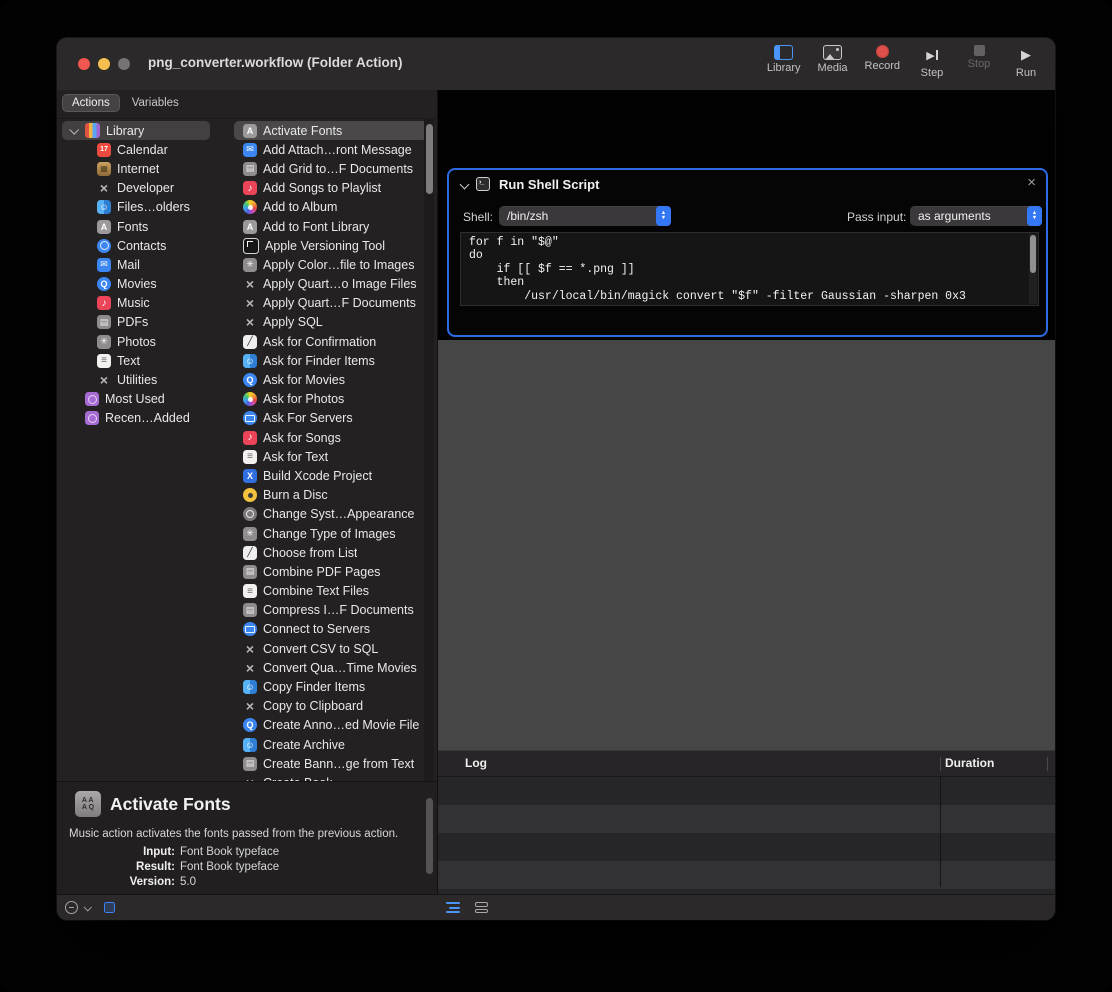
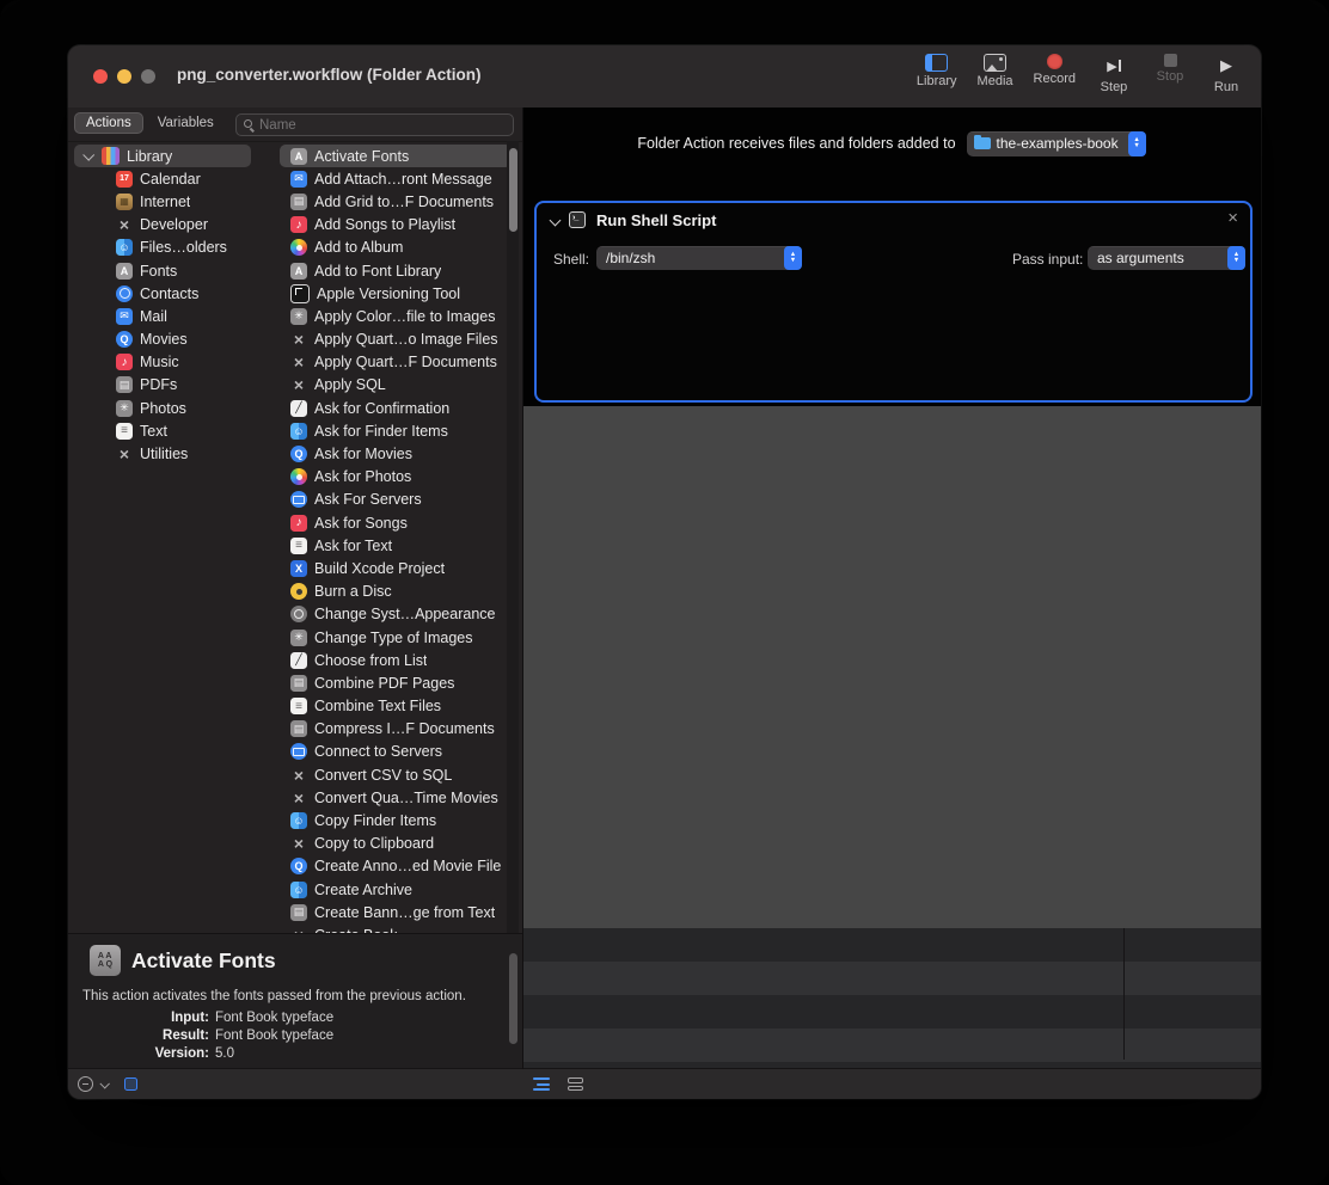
  png_converter.workflow (Folder Action)
  Library
  Media
  Record
  Step
  Stop
  Run
  Actions
  Variables
+ Name
  Library
  Calendar
  Internet
  Developer
  Files…olders
  Fonts
  Contacts
  Mail
  Movies
  Music
  PDFs
  Photos
  Text
  Utilities
- Most Used
- Recen…Added
  Activate Fonts
  Add Attach…ront Message
  Add Grid to…F Documents
  Add Songs to Playlist
  Add to Album
  Add to Font Library
  Apple Versioning Tool
  Apply Color…file to Images
  Apply Quart…o Image Files
  Apply Quart…F Documents
  Apply SQL
  Ask for Confirmation
  Ask for Finder Items
  Ask for Movies
  Ask for Photos
  Ask For Servers
  Ask for Songs
  Ask for Text
  Build Xcode Project
  Burn a Disc
  Change Syst…Appearance
  Change Type of Images
  Choose from List
  Combine PDF Pages
  Combine Text Files
  Compress I…F Documents
  Connect to Servers
  Convert CSV to SQL
  Convert Qua…Time Movies
  Copy Finder Items
  Copy to Clipboard
  Create Anno…ed Movie File
  Create Archive
  Create Bann…ge from Text
  Activate Fonts
- Music action activates the fonts passed from the previous action.
+ This action activates the fonts passed from the previous action.
  Input:
  Font Book typeface
  Result:
  Font Book typeface
  Version:
  5.0
+ Folder Action receives files and folders added to
+ the-examples-book
  Run Shell Script
  ×
  Shell:
  /bin/zsh
  Pass input:
  as arguments
- for f in "$@"
- do
- if [[ $f == *.png ]]
- then
- /usr/local/bin/magick convert "$f" -filter Gaussian -sharpen 0x3
- Log
- Duration
